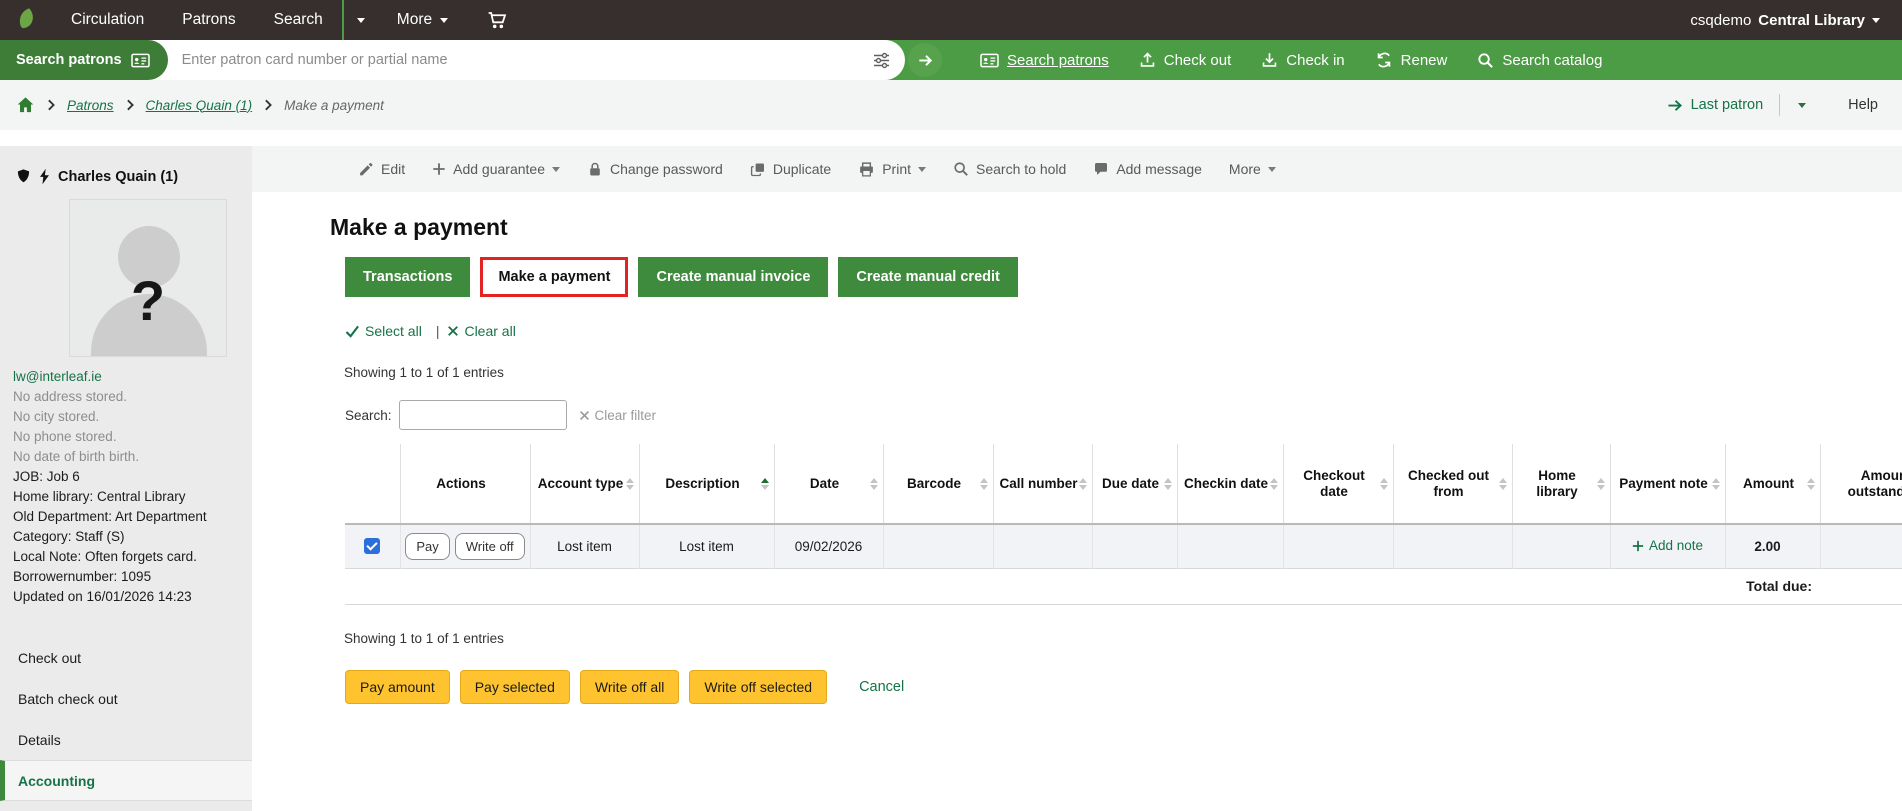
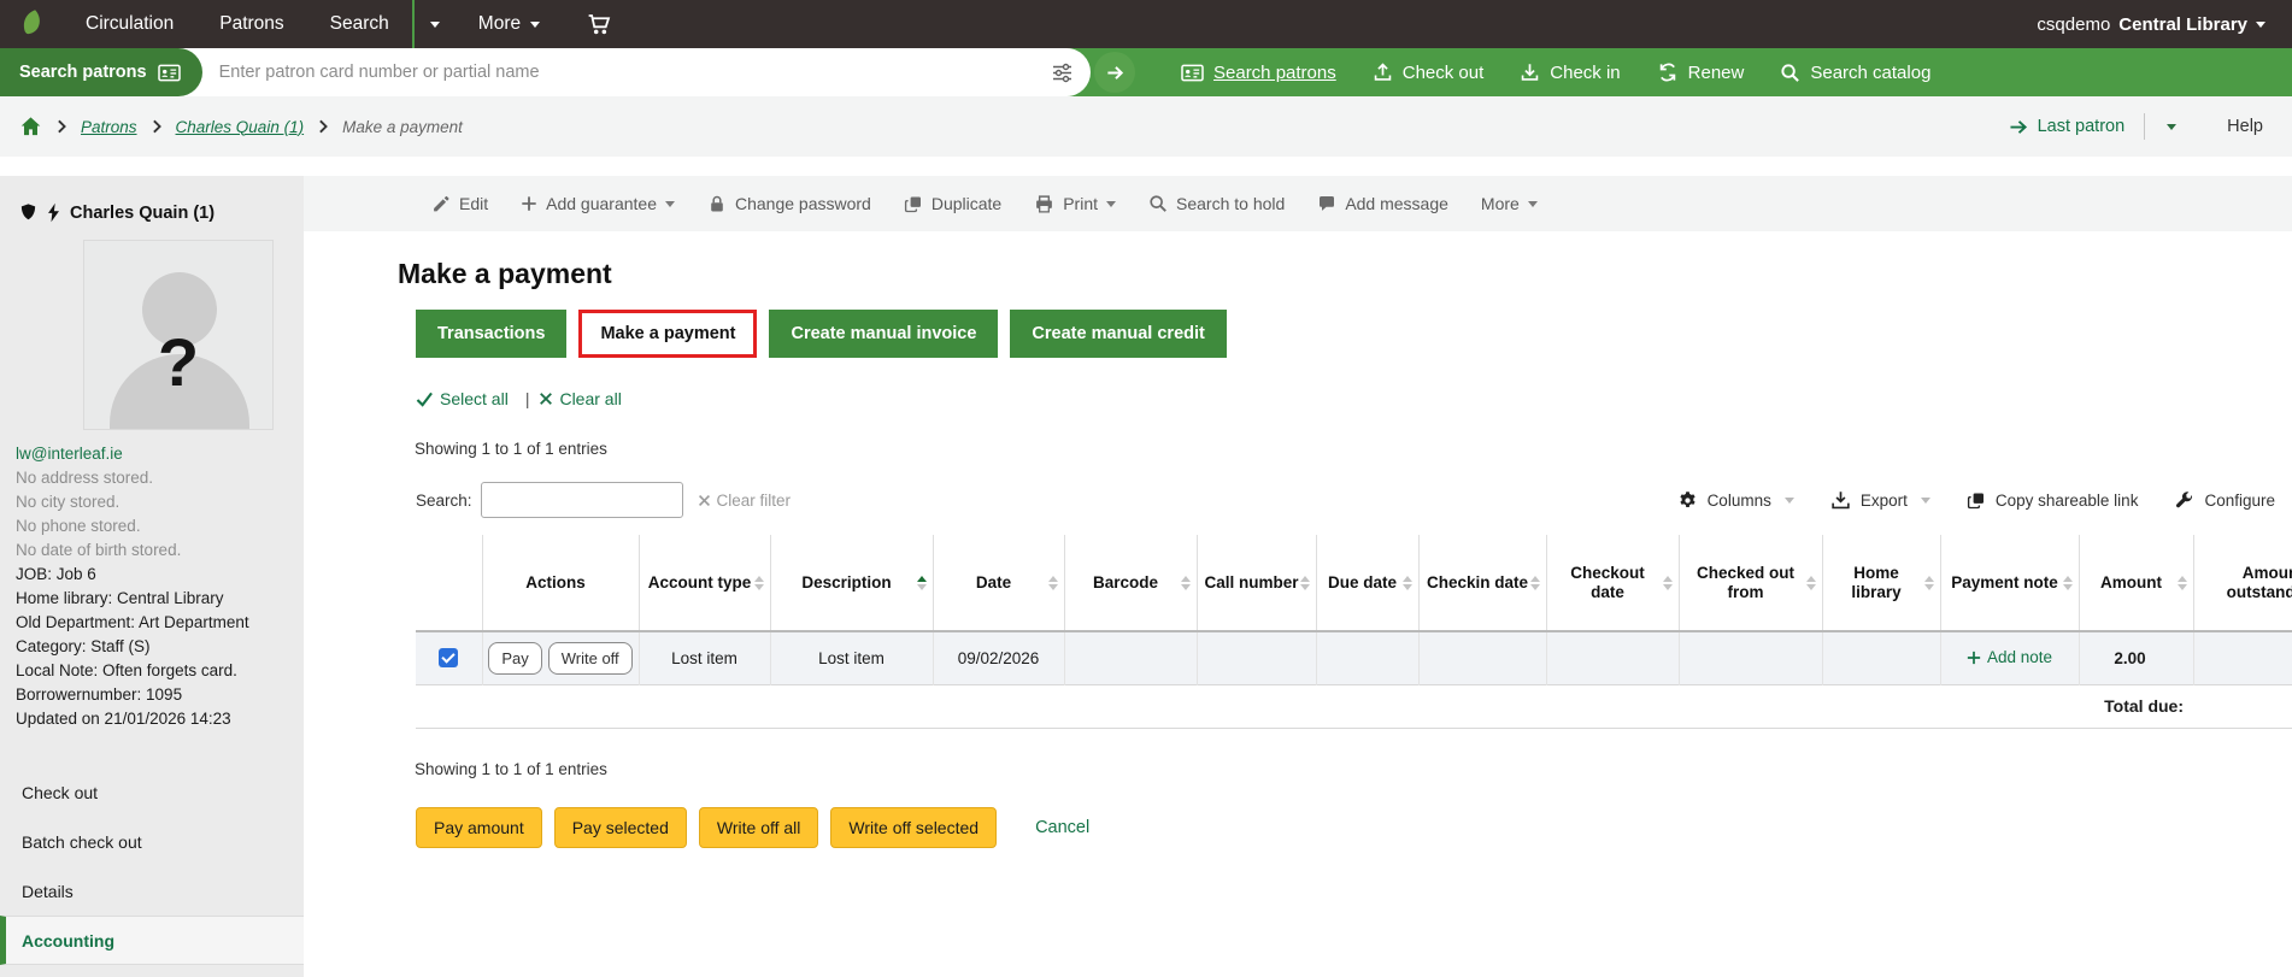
  Circulation
  Patrons
  Search
  More
  csqdemo
  Central Library
  Search patrons
  Enter patron card number or partial name
  Search patrons
  Check out
  Check in
  Renew
  Search catalog
  Patrons
  Charles Quain (1)
  Make a payment
  Last patron
  Help
  Charles Quain (1)
  ?
  lw@interleaf.ie
  No address stored.
  No city stored.
  No phone stored.
- No date of birth birth.
+ No date of birth stored.
  JOB: Job 6
  Home library: Central Library
  Old Department: Art Department
  Category: Staff (S)
  Local Note: Often forgets card.
  Borrowernumber: 1095
- Updated on 16/01/2026 14:23
+ Updated on 21/01/2026 14:23
  Check out
  Batch check out
  Details
  Accounting
  Edit
  Add guarantee
  Change password
  Duplicate
  Print
  Search to hold
  Add message
  More
  Make a payment
  Transactions
  Make a payment
  Create manual invoice
  Create manual credit
  Select all
  |
  Clear all
  Showing 1 to 1 of 1 entries
  Search:
  Clear filter
+ Columns
+ Export
+ Copy shareable link
+ Configure
  	Actions	Account type	Description	Date	Barcode	Call number	Due date	Checkin date	Checkout date	Checked out from	Home library	Payment note	Amount	Amou outstand
  	Pay Write off	Lost item	Lost item	09/02/2026								Add note	2.00
  Total due:
  Showing 1 to 1 of 1 entries
  Pay amount
  Pay selected
  Write off all
  Write off selected
  Cancel
